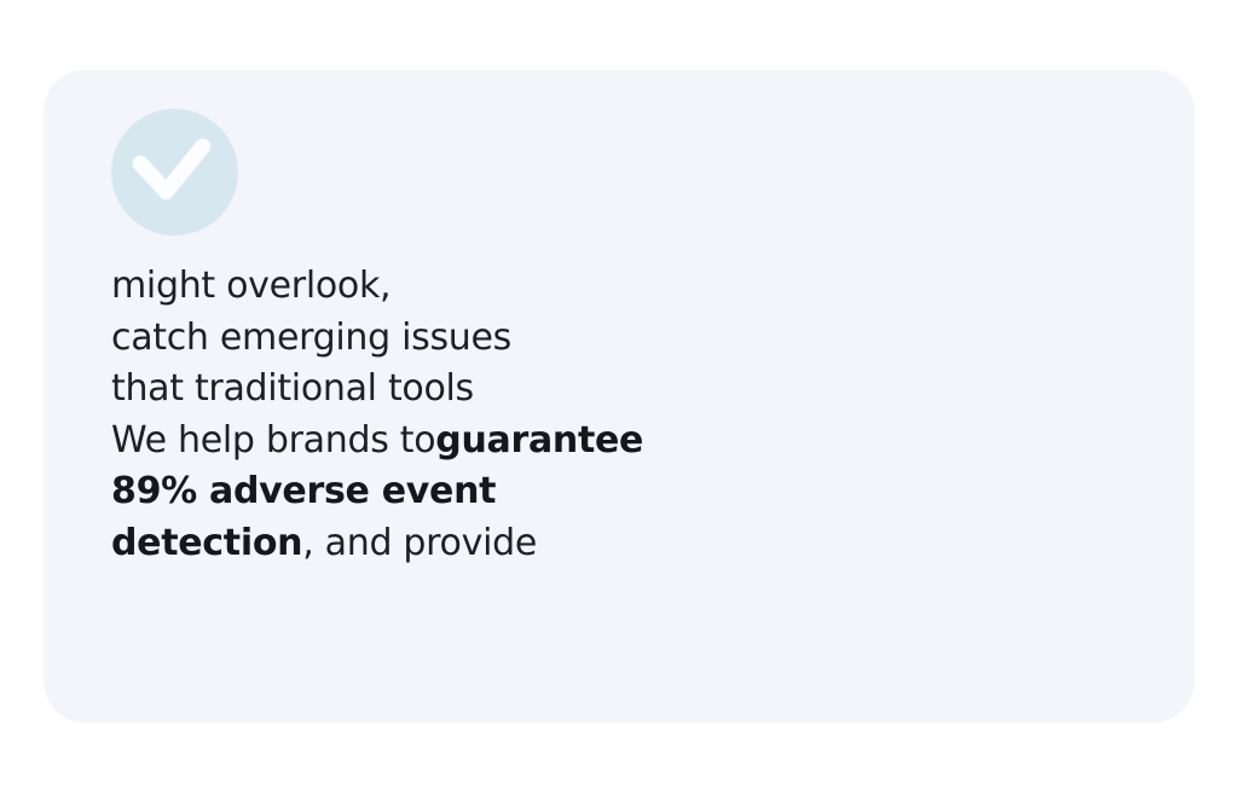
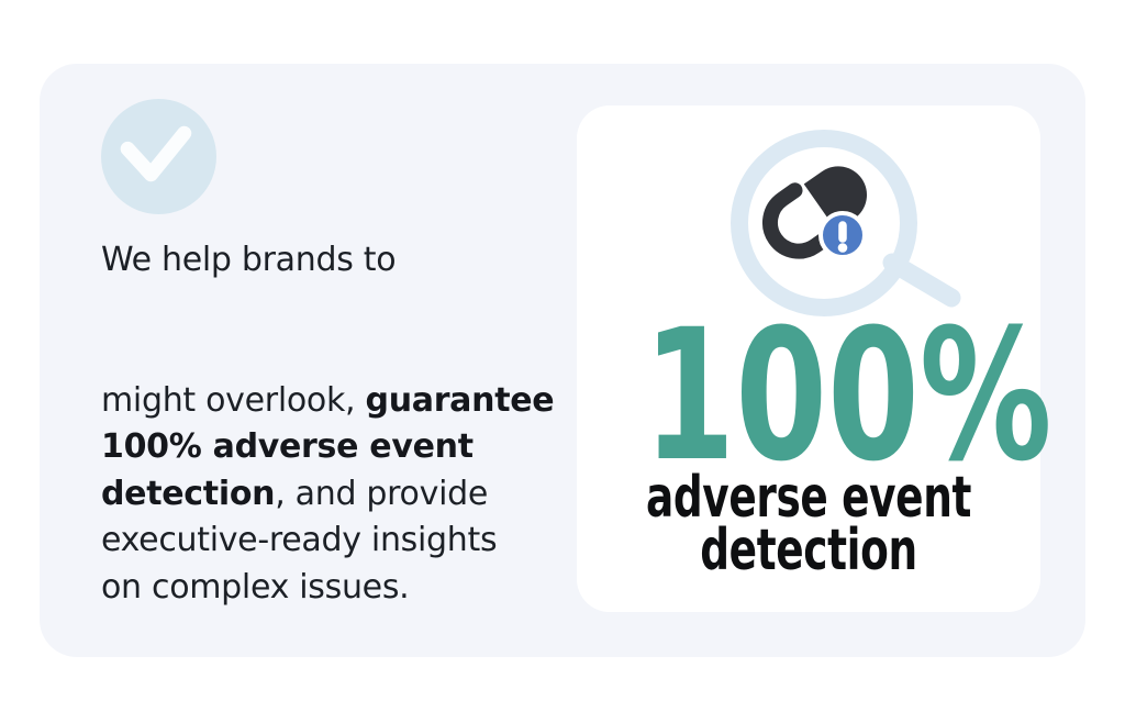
- might overlook,
+ We help brands to
- catch emerging issues
- that traditional tools
- We help brands toguarantee
+ might overlook, guarantee
- 89% adverse event
+ 100% adverse event
  detection, and provide
+ executive-ready insights
+ on complex issues.
+ 100%
+ adverse event
+ detection
